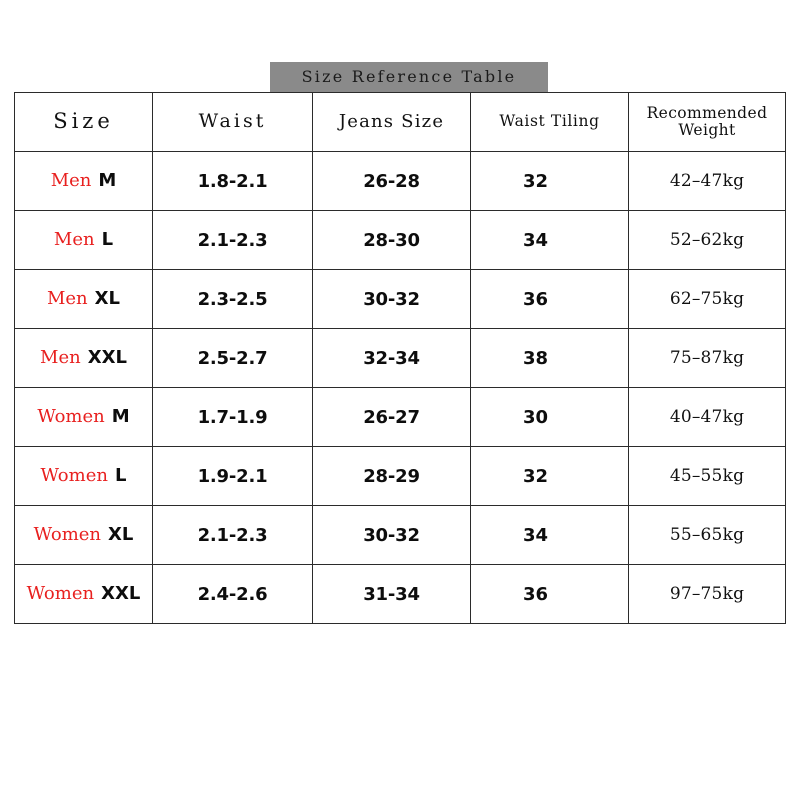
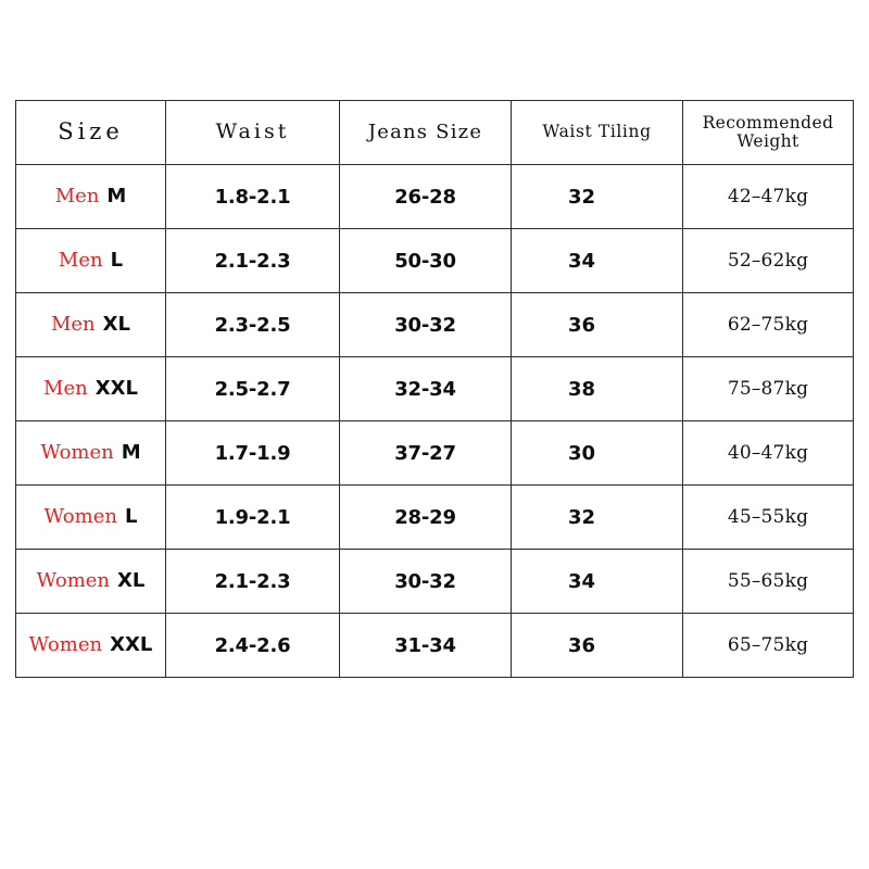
- Size Reference Table
  Size	Waist	Jeans Size	Waist Tiling	Recommended Weight
  Men M	1.8-2.1	26-28	32	42–47kg
- Men L	2.1-2.3	28-30	34	52–62kg
+ Men L	2.1-2.3	50-30	34	52–62kg
  Men XL	2.3-2.5	30-32	36	62–75kg
  Men XXL	2.5-2.7	32-34	38	75–87kg
- Women M	1.7-1.9	26-27	30	40–47kg
+ Women M	1.7-1.9	37-27	30	40–47kg
  Women L	1.9-2.1	28-29	32	45–55kg
  Women XL	2.1-2.3	30-32	34	55–65kg
- Women XXL	2.4-2.6	31-34	36	97–75kg
+ Women XXL	2.4-2.6	31-34	36	65–75kg
